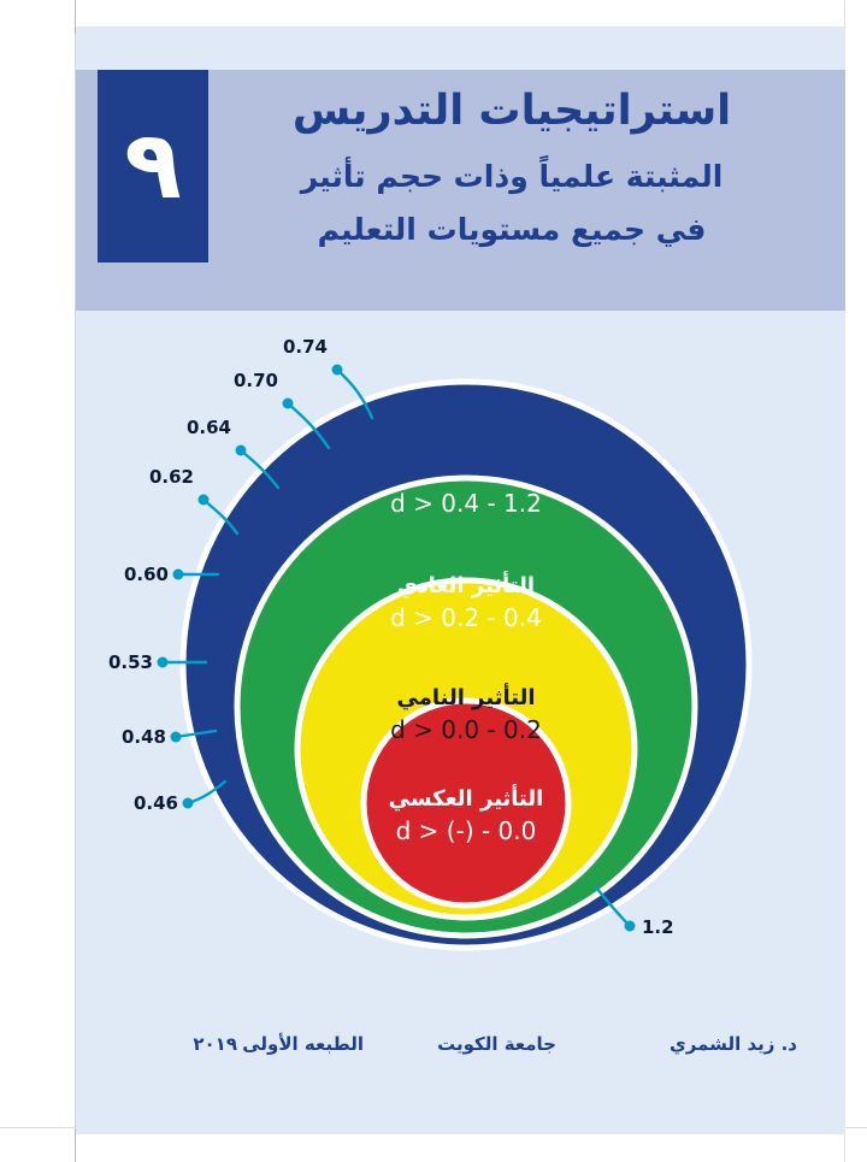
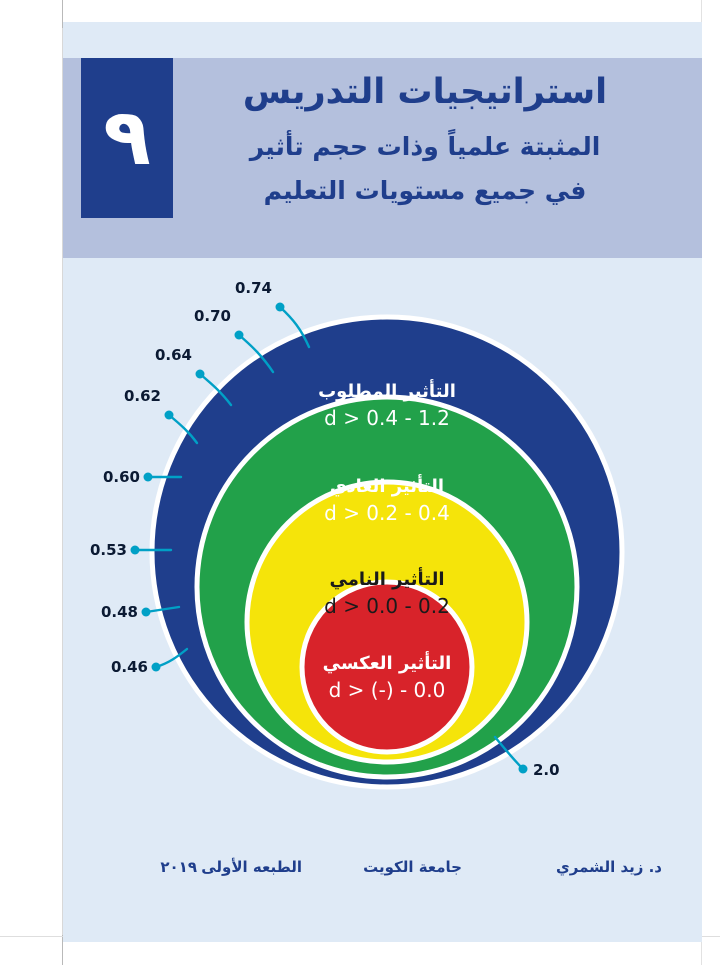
  ٩
  استراتيجيات التدريس
  المثبتة علمياً وذات حجم تأثير
  في جميع مستويات التعليم
+ التأثير المطلوب
  d > 0.4 - 1.2
  التأثير العادي
  d > 0.2 - 0.4
  التأثير النامي
  d > 0.0 - 0.2
  التأثير العكسي
  d > (-) - 0.0
  0.74
  0.70
  0.64
  0.62
  0.60
  0.53
  0.48
  0.46
- 1.2
+ 2.0
  د. زيد الشمري
  جامعة الكويت
  الطبعه الأولى
  ٢٠١٩
